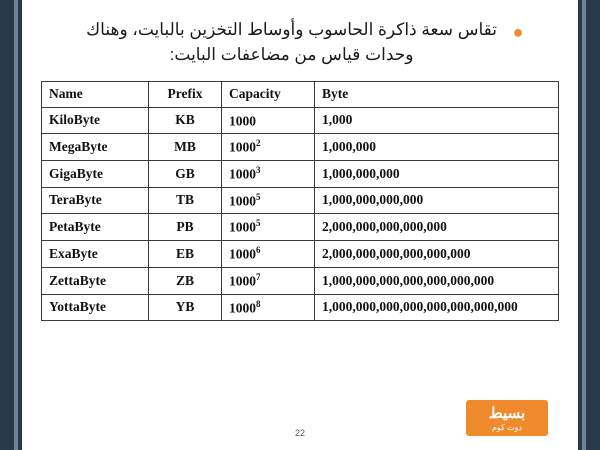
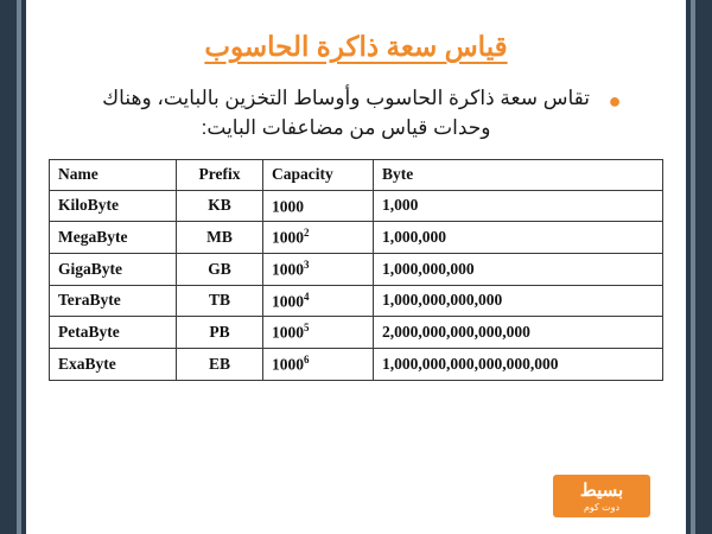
+ قياس سعة ذاكرة الحاسوب
  ●
  تقاس سعة ذاكرة الحاسوب وأوساط التخزين بالبايت، وهناك وحدات قياس من مضاعفات البايت:
  Name	Prefix	Capacity	Byte
  KiloByte	KB	1000	1,000
  MegaByte	MB	10002	1,000,000
  GigaByte	GB	10003	1,000,000,000
- TeraByte	TB	10005	1,000,000,000,000
+ TeraByte	TB	10004	1,000,000,000,000
  PetaByte	PB	10005	2,000,000,000,000,000
- ExaByte	EB	10006	2,000,000,000,000,000,000
+ ExaByte	EB	10006	1,000,000,000,000,000,000
- ZettaByte	ZB	10007	1,000,000,000,000,000,000,000
- YottaByte	YB	10008	1,000,000,000,000,000,000,000,000
- 22
  بسيط
  دوت كوم
